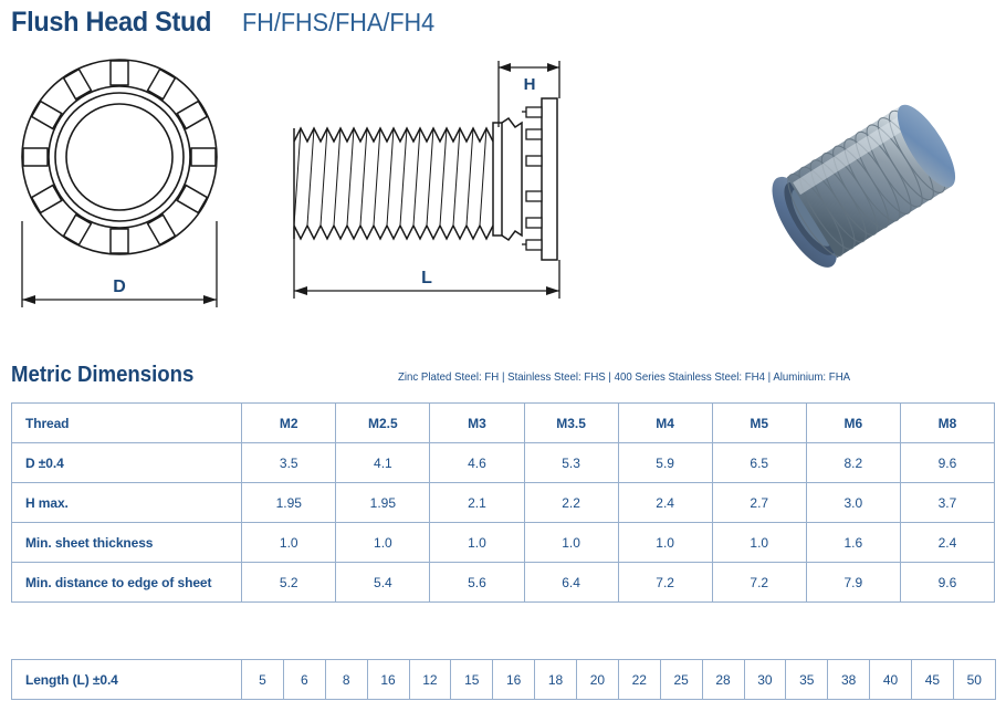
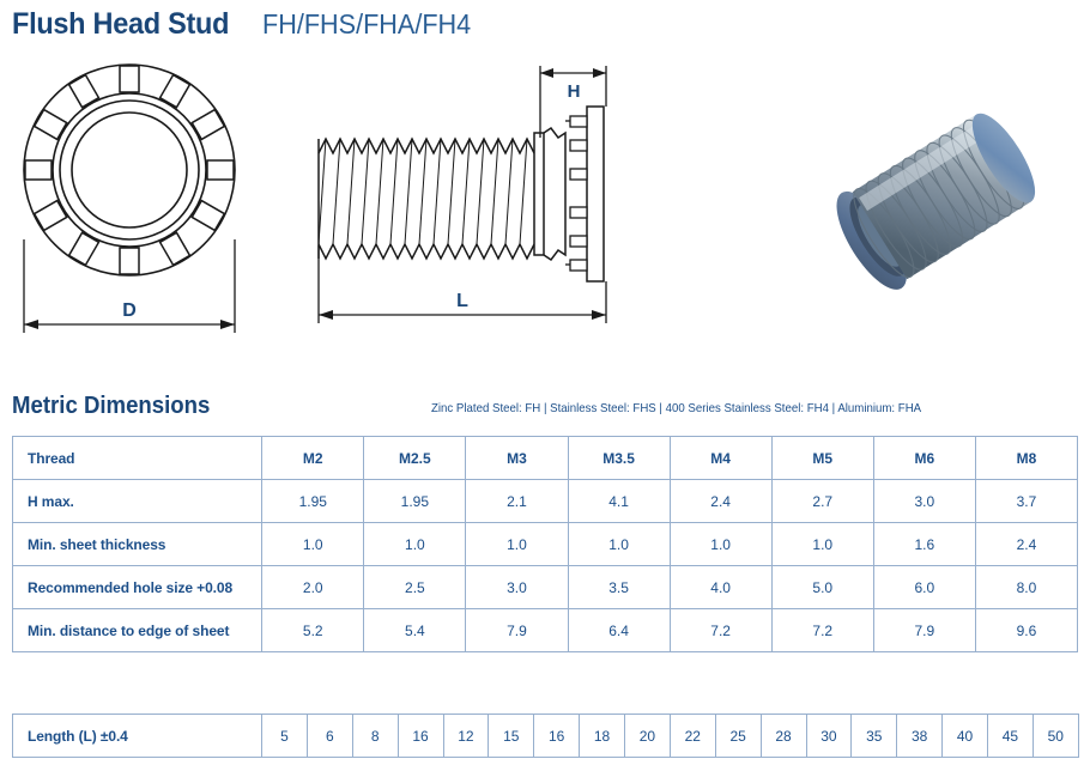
  Flush Head Stud
  FH/FHS/FHA/FH4
  D
  H
  L
  Metric Dimensions
  Zinc Plated Steel: FH | Stainless Steel: FHS | 400 Series Stainless Steel: FH4 | Aluminium: FHA
  Thread	M2	M2.5	M3	M3.5	M4	M5	M6	M8
- D ±0.4	3.5	4.1	4.6	5.3	5.9	6.5	8.2	9.6
- H max.	1.95	1.95	2.1	2.2	2.4	2.7	3.0	3.7
+ H max.	1.95	1.95	2.1	4.1	2.4	2.7	3.0	3.7
  Min. sheet thickness	1.0	1.0	1.0	1.0	1.0	1.0	1.6	2.4
+ Recommended hole size +0.08	2.0	2.5	3.0	3.5	4.0	5.0	6.0	8.0
- Min. distance to edge of sheet	5.2	5.4	5.6	6.4	7.2	7.2	7.9	9.6
+ Min. distance to edge of sheet	5.2	5.4	7.9	6.4	7.2	7.2	7.9	9.6
  Length (L) ±0.4	5	6	8	16	12	15	16	18	20	22	25	28	30	35	38	40	45	50
